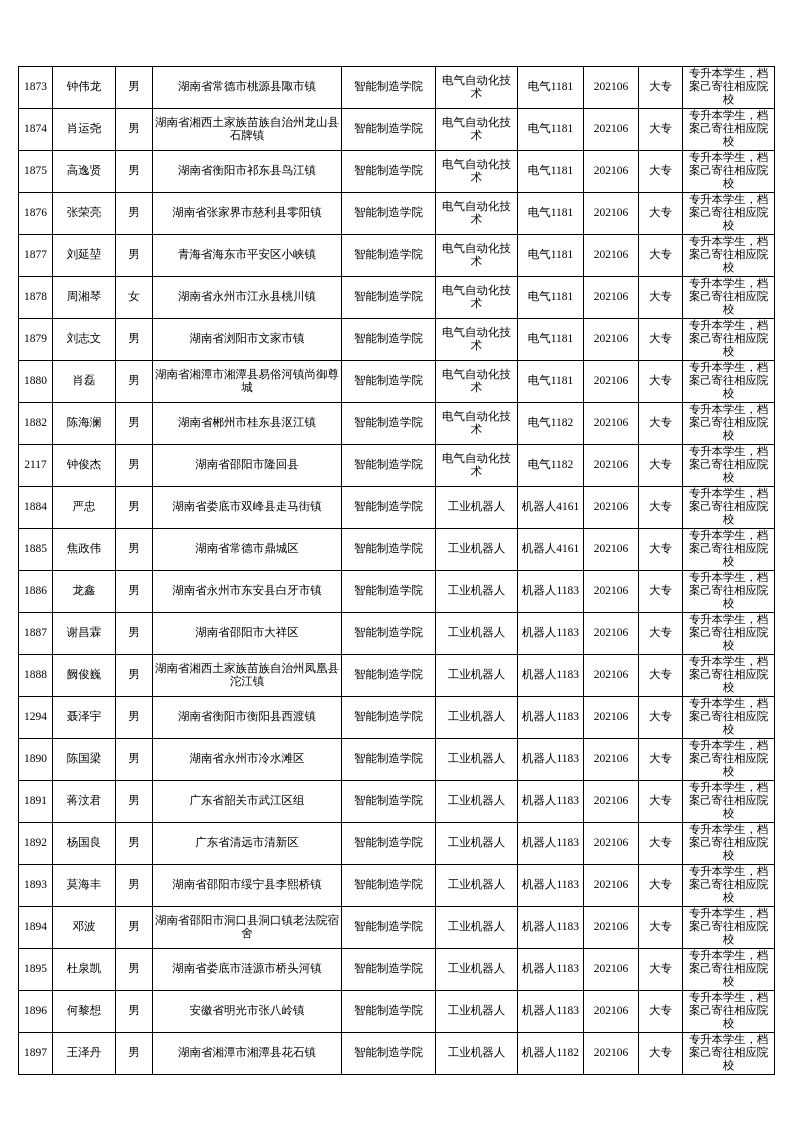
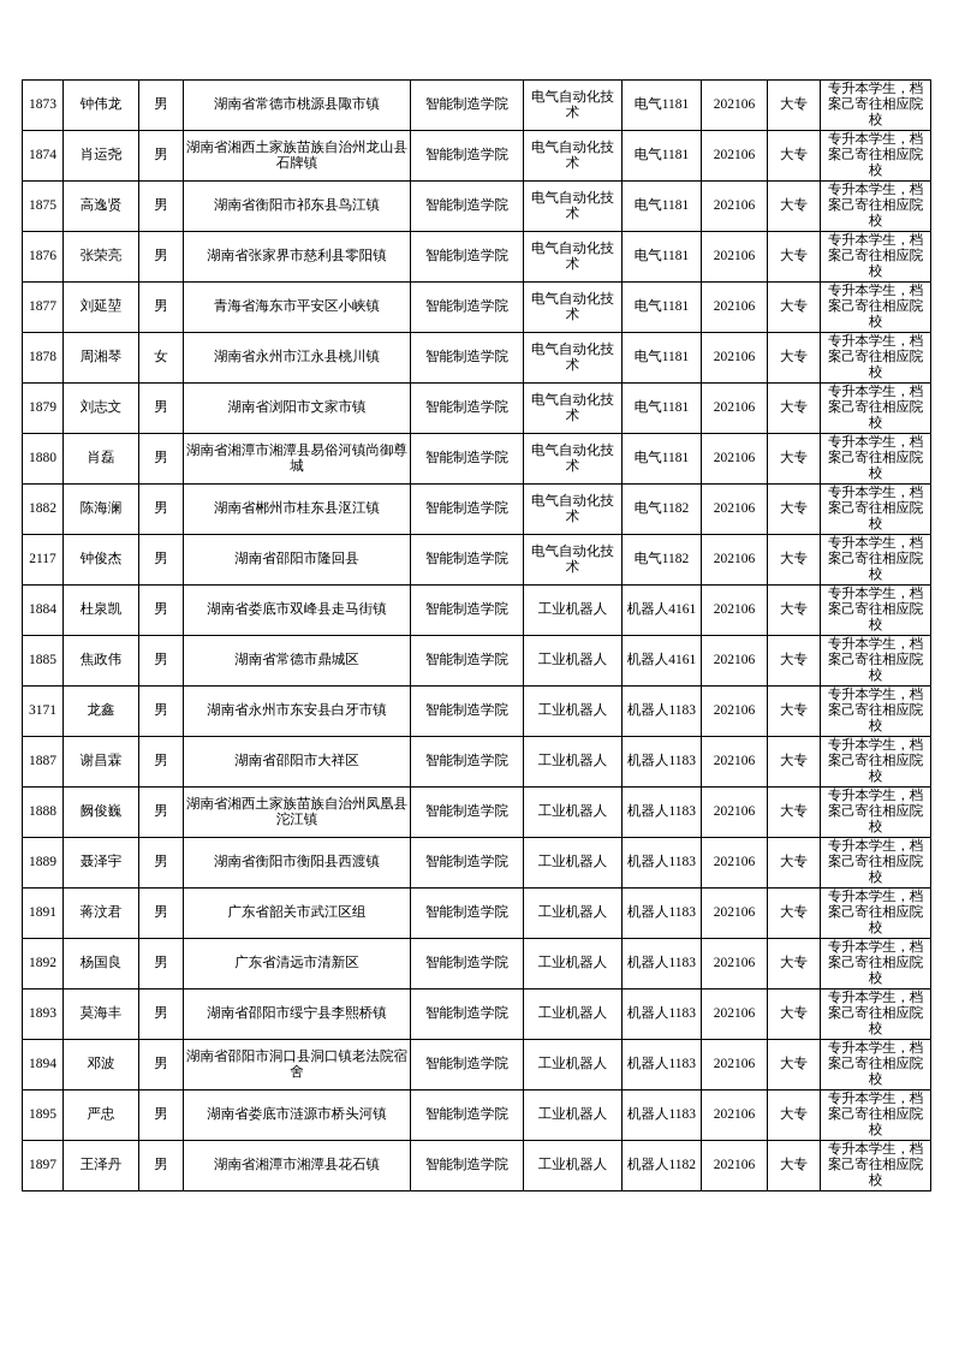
  1873	钟伟龙	男	湖南省常德市桃源县陬市镇	智能制造学院	电气自动化技术	电气1181	202106	大专	专升本学生，档案己寄往相应院校
  1874	肖运尧	男	湖南省湘西土家族苗族自治州龙山县石牌镇	智能制造学院	电气自动化技术	电气1181	202106	大专	专升本学生，档案己寄往相应院校
  1875	高逸贤	男	湖南省衡阳市祁东县鸟江镇	智能制造学院	电气自动化技术	电气1181	202106	大专	专升本学生，档案己寄往相应院校
  1876	张荣亮	男	湖南省张家界市慈利县零阳镇	智能制造学院	电气自动化技术	电气1181	202106	大专	专升本学生，档案己寄往相应院校
  1877	刘延堃	男	青海省海东市平安区小峡镇	智能制造学院	电气自动化技术	电气1181	202106	大专	专升本学生，档案己寄往相应院校
  1878	周湘琴	女	湖南省永州市江永县桃川镇	智能制造学院	电气自动化技术	电气1181	202106	大专	专升本学生，档案己寄往相应院校
  1879	刘志文	男	湖南省浏阳市文家市镇	智能制造学院	电气自动化技术	电气1181	202106	大专	专升本学生，档案己寄往相应院校
  1880	肖磊	男	湖南省湘潭市湘潭县易俗河镇尚御尊城	智能制造学院	电气自动化技术	电气1181	202106	大专	专升本学生，档案己寄往相应院校
  1882	陈海澜	男	湖南省郴州市桂东县沤江镇	智能制造学院	电气自动化技术	电气1182	202106	大专	专升本学生，档案己寄往相应院校
  2117	钟俊杰	男	湖南省邵阳市隆回县	智能制造学院	电气自动化技术	电气1182	202106	大专	专升本学生，档案己寄往相应院校
- 1884	严忠	男	湖南省娄底市双峰县走马街镇	智能制造学院	工业机器人	机器人4161	202106	大专	专升本学生，档案己寄往相应院校
+ 1884	杜泉凯	男	湖南省娄底市双峰县走马街镇	智能制造学院	工业机器人	机器人4161	202106	大专	专升本学生，档案己寄往相应院校
  1885	焦政伟	男	湖南省常德市鼎城区	智能制造学院	工业机器人	机器人4161	202106	大专	专升本学生，档案己寄往相应院校
- 1886	龙鑫	男	湖南省永州市东安县白牙市镇	智能制造学院	工业机器人	机器人1183	202106	大专	专升本学生，档案己寄往相应院校
+ 3171	龙鑫	男	湖南省永州市东安县白牙市镇	智能制造学院	工业机器人	机器人1183	202106	大专	专升本学生，档案己寄往相应院校
  1887	谢昌霖	男	湖南省邵阳市大祥区	智能制造学院	工业机器人	机器人1183	202106	大专	专升本学生，档案己寄往相应院校
  1888	阙俊巍	男	湖南省湘西土家族苗族自治州凤凰县沱江镇	智能制造学院	工业机器人	机器人1183	202106	大专	专升本学生，档案己寄往相应院校
- 1294	聂泽宇	男	湖南省衡阳市衡阳县西渡镇	智能制造学院	工业机器人	机器人1183	202106	大专	专升本学生，档案己寄往相应院校
+ 1889	聂泽宇	男	湖南省衡阳市衡阳县西渡镇	智能制造学院	工业机器人	机器人1183	202106	大专	专升本学生，档案己寄往相应院校
- 1890	陈国梁	男	湖南省永州市冷水滩区	智能制造学院	工业机器人	机器人1183	202106	大专	专升本学生，档案己寄往相应院校
  1891	蒋汶君	男	广东省韶关市武江区组	智能制造学院	工业机器人	机器人1183	202106	大专	专升本学生，档案己寄往相应院校
  1892	杨国良	男	广东省清远市清新区	智能制造学院	工业机器人	机器人1183	202106	大专	专升本学生，档案己寄往相应院校
  1893	莫海丰	男	湖南省邵阳市绥宁县李熙桥镇	智能制造学院	工业机器人	机器人1183	202106	大专	专升本学生，档案己寄往相应院校
  1894	邓波	男	湖南省邵阳市洞口县洞口镇老法院宿舍	智能制造学院	工业机器人	机器人1183	202106	大专	专升本学生，档案己寄往相应院校
- 1895	杜泉凯	男	湖南省娄底市涟源市桥头河镇	智能制造学院	工业机器人	机器人1183	202106	大专	专升本学生，档案己寄往相应院校
+ 1895	严忠	男	湖南省娄底市涟源市桥头河镇	智能制造学院	工业机器人	机器人1183	202106	大专	专升本学生，档案己寄往相应院校
- 1896	何黎想	男	安徽省明光市张八岭镇	智能制造学院	工业机器人	机器人1183	202106	大专	专升本学生，档案己寄往相应院校
  1897	王泽丹	男	湖南省湘潭市湘潭县花石镇	智能制造学院	工业机器人	机器人1182	202106	大专	专升本学生，档案己寄往相应院校
